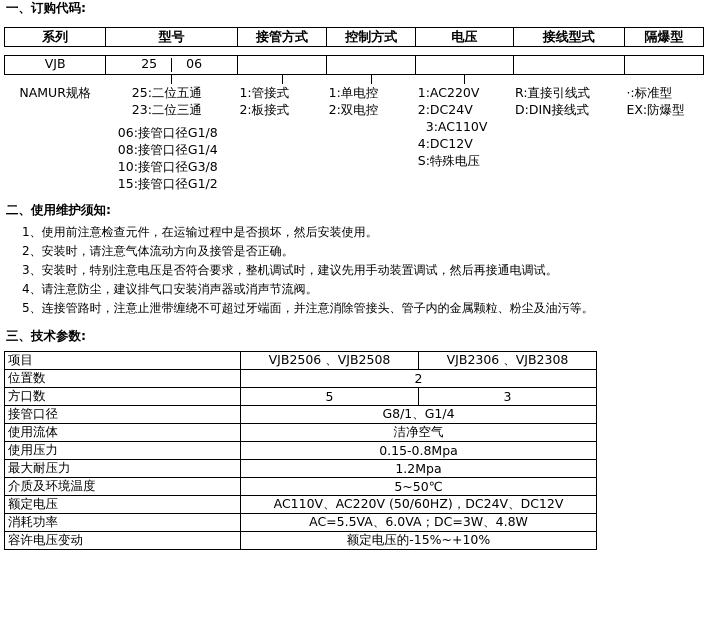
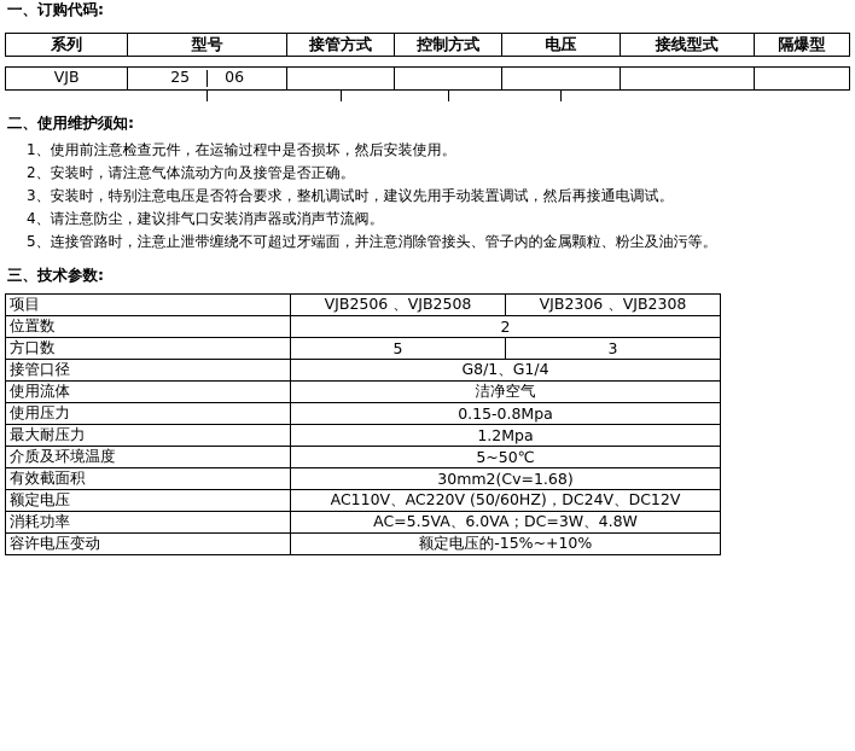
  一、订购代码:
  系列	型号	接管方式	控制方式	电压	接线型式	隔爆型
  VJB	25 06
- NAMUR规格	25:二位五通 23:二位三通 06:接管口径G1/8 08:接管口径G1/4 10:接管口径G3/8 15:接管口径G1/2	1:管接式 2:板接式	1:单电控 2:双电控	1:AC220V 2:DC24V 3:AC110V 4:DC12V S:特殊电压	R:直接引线式 D:DIN接线式	·:标准型 EX:防爆型
  二、使用维护须知:
  1、使用前注意检查元件，在运输过程中是否损坏，然后安装使用。
  2、安装时，请注意气体流动方向及接管是否正确。
  3、安装时，特别注意电压是否符合要求，整机调试时，建议先用手动装置调试，然后再接通电调试。
  4、请注意防尘，建议排气口安装消声器或消声节流阀。
  5、连接管路时，注意止泄带缠绕不可超过牙端面，并注意消除管接头、管子内的金属颗粒、粉尘及油污等。
  三、技术参数:
  项目	VJB2506 、VJB2508	VJB2306 、VJB2308
  位置数	2
  方口数	5	3
  接管口径	G8/1、G1/4
  使用流体	洁净空气
  使用压力	0.15-0.8Mpa
  最大耐压力	1.2Mpa
  介质及环境温度	5~50℃
+ 有效截面积	30mm2(Cv=1.68)
  额定电压	AC110V、AC220V (50/60HZ)，DC24V、DC12V
  消耗功率	AC=5.5VA、6.0VA；DC=3W、4.8W
  容许电压变动	额定电压的-15%~+10%
